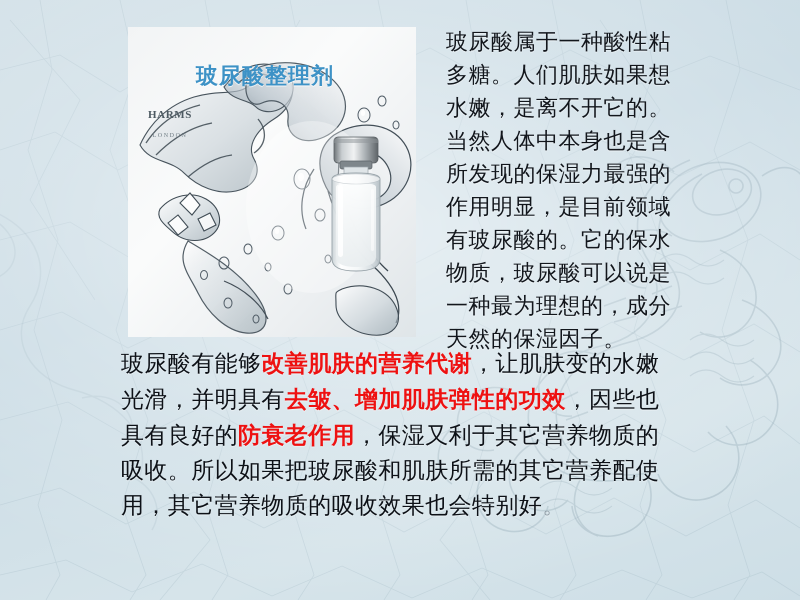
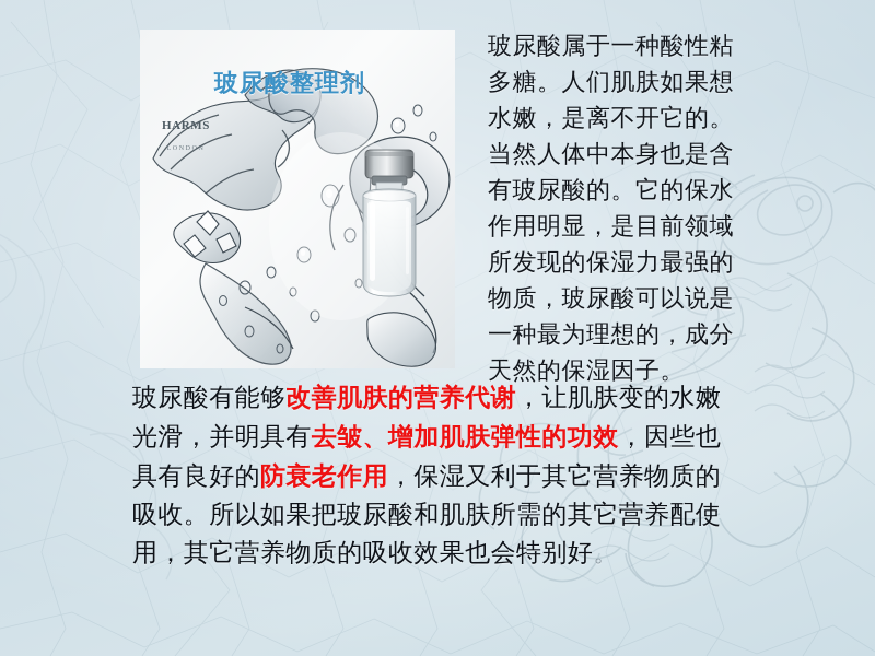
  HARMS
  玻尿酸整理剂
  玻尿酸属于一种酸性粘
  多糖。人们肌肤如果想
  水嫩，是离不开它的。
  当然人体中本身也是含
- 所发现的保湿力最强的
+ 有玻尿酸的。它的保水
  作用明显，是目前领域
- 有玻尿酸的。它的保水
+ 所发现的保湿力最强的
  物质，玻尿酸可以说是
  一种最为理想的，成分
  天然的保湿因子。
  玻尿酸有能够改善肌肤的营养代谢，让肌肤变的水嫩
  光滑，并明具有去皱、增加肌肤弹性的功效，因些也
  具有良好的防衰老作用，保湿又利于其它营养物质的
  吸收。所以如果把玻尿酸和肌肤所需的其它营养配使
  用，其它营养物质的吸收效果也会特别好。
